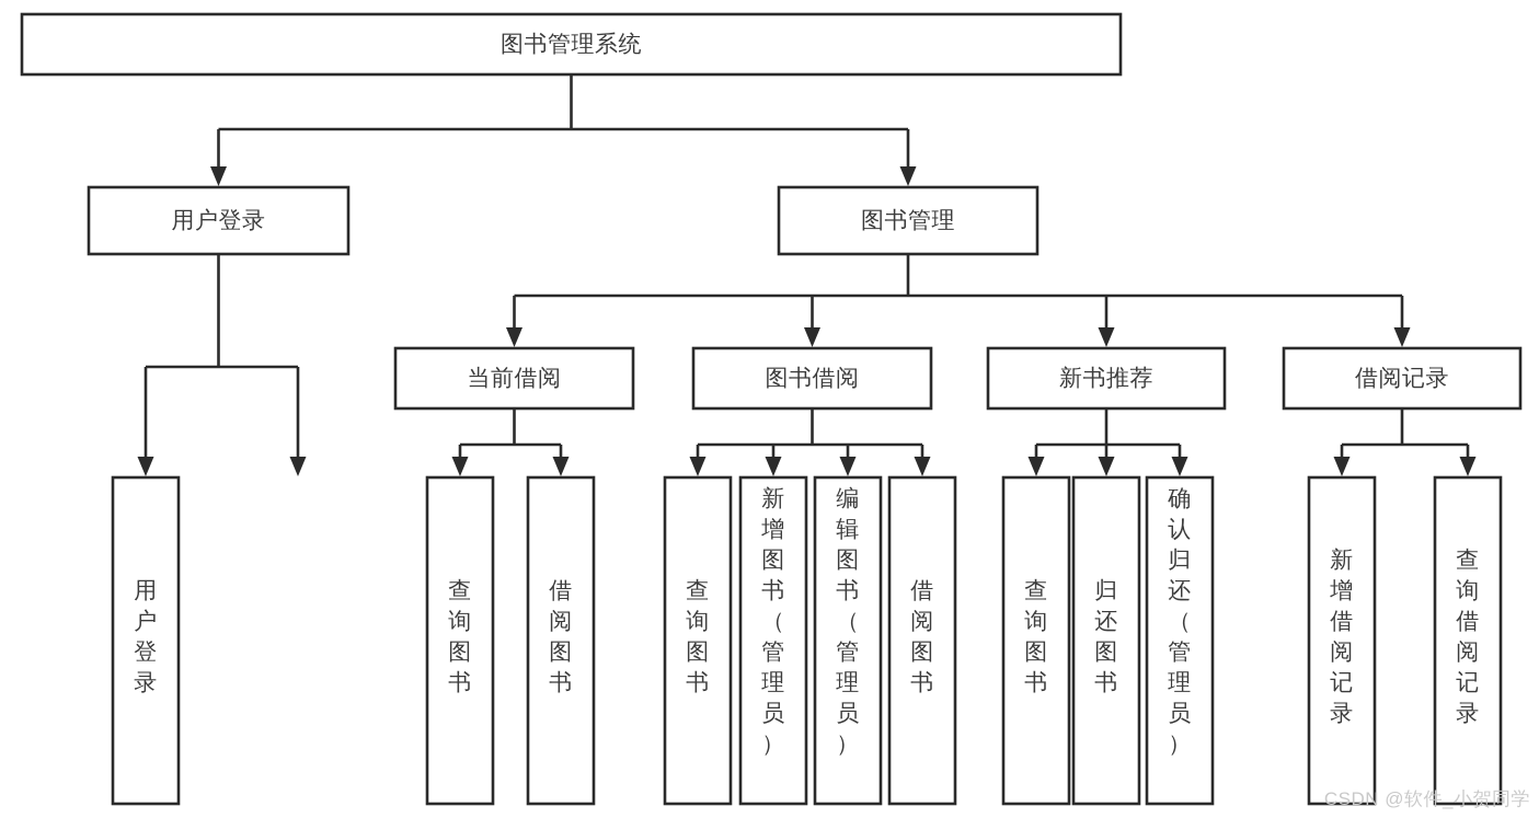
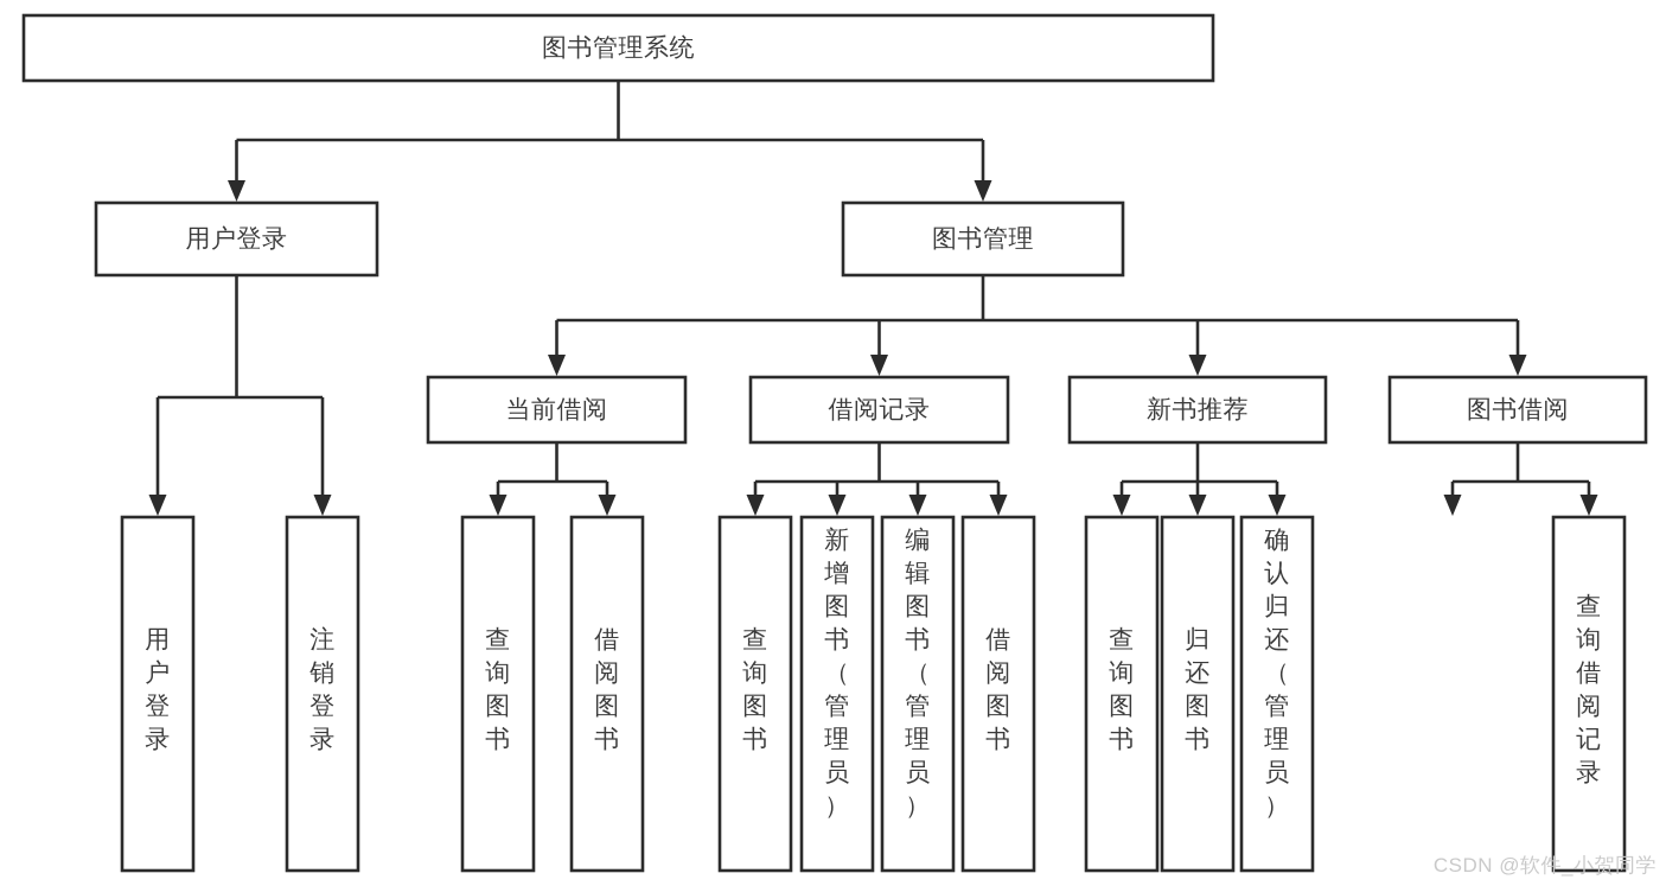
  图书管理系统
  用户登录
  图书管理
  当前借阅
- 图书借阅
+ 借阅记录
  新书推荐
- 借阅记录
+ 图书借阅
  用户登录
+ 注销登录
  查询图书
  借阅图书
  查询图书
  新增图书（管理员）
  编辑图书（管理员）
  借阅图书
  查询图书
  归还图书
  确认归还（管理员）
- 新增借阅记录
  查询借阅记录
  CSDN @软件_小贺同学
